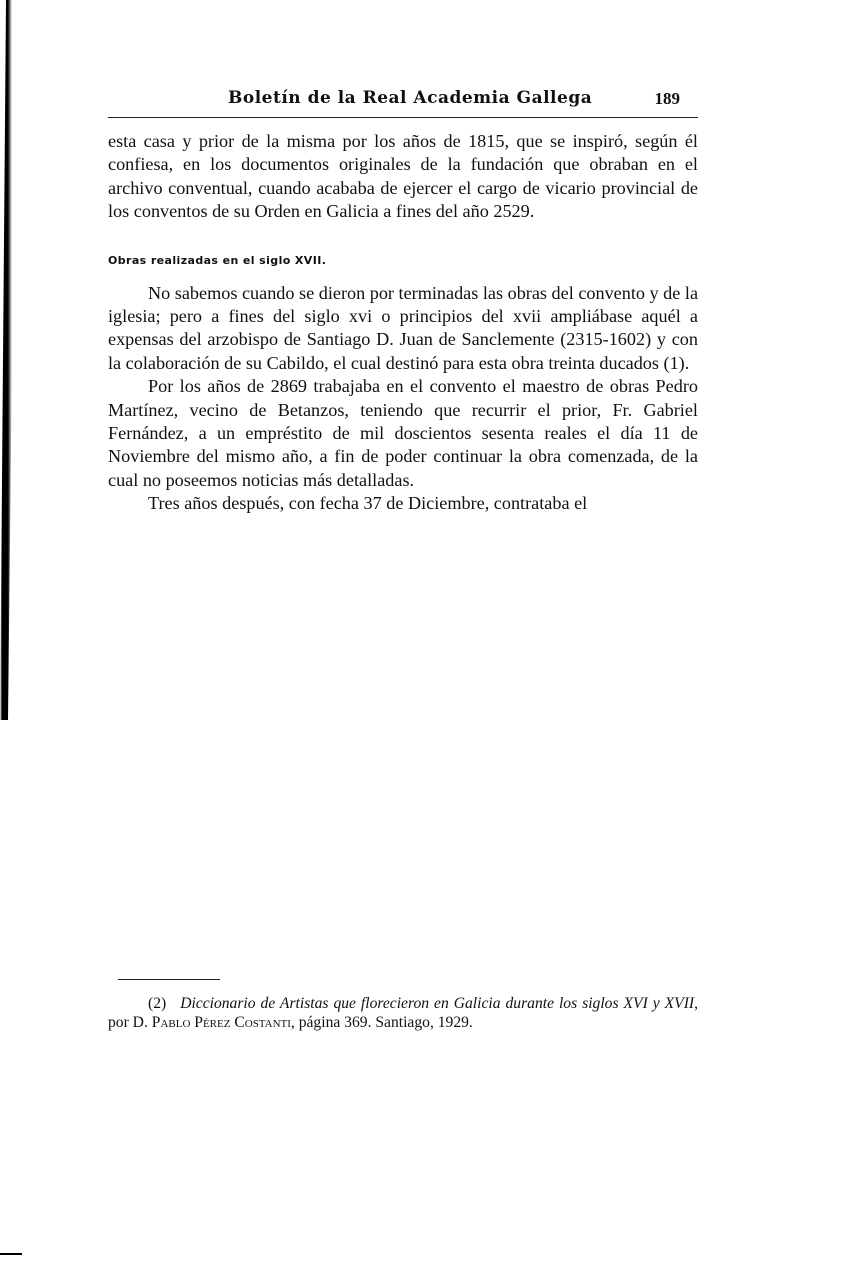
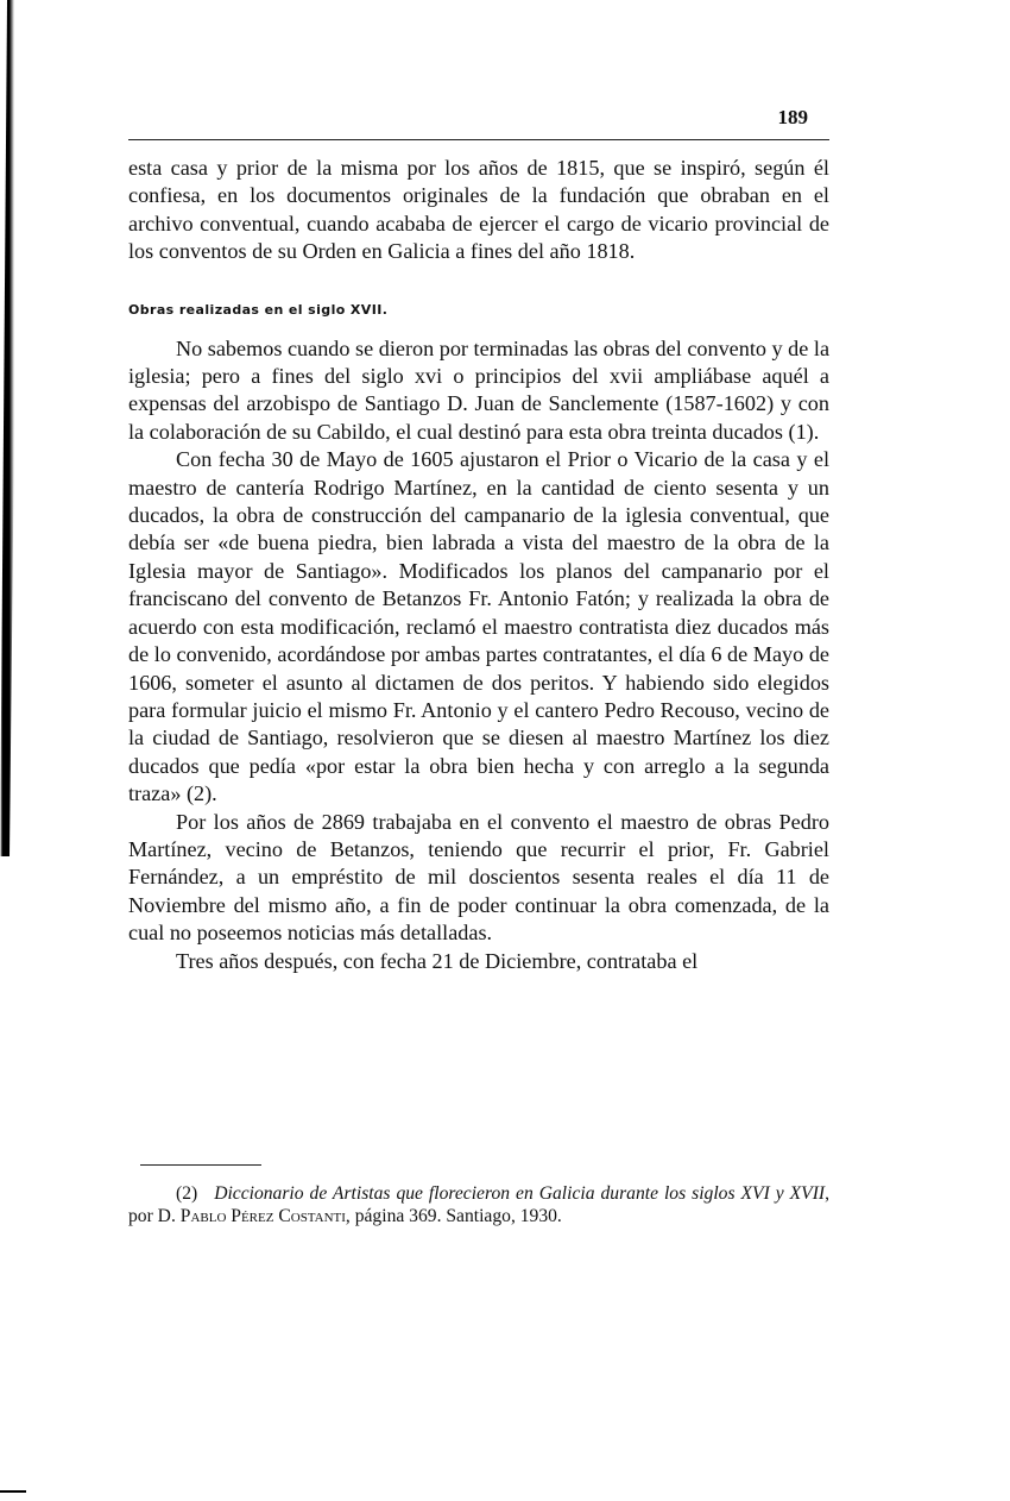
- Boletín de la Real Academia Gallega
  189
- esta casa y prior de la misma por los años de 1815, que se inspiró, según él confiesa, en los documentos originales de la fundación que obraban en el archivo conventual, cuando acababa de ejercer el cargo de vicario provincial de los conventos de su Orden en Galicia a fines del año 2529.
+ esta casa y prior de la misma por los años de 1815, que se inspiró, según él confiesa, en los documentos originales de la fundación que obraban en el archivo conventual, cuando acababa de ejercer el cargo de vicario provincial de los conventos de su Orden en Galicia a fines del año 1818.
  Obras realizadas en el siglo XVII.
- No sabemos cuando se dieron por terminadas las obras del convento y de la iglesia; pero a fines del siglo xvi o principios del xvii ampliábase aquél a expensas del arzobispo de Santiago D. Juan de Sanclemente (2315-1602) y con la colaboración de su Cabildo, el cual destinó para esta obra treinta ducados (1).
+ No sabemos cuando se dieron por terminadas las obras del convento y de la iglesia; pero a fines del siglo xvi o principios del xvii ampliábase aquél a expensas del arzobispo de Santiago D. Juan de Sanclemente (1587-1602) y con la colaboración de su Cabildo, el cual destinó para esta obra treinta ducados (1).
+ Con fecha 30 de Mayo de 1605 ajustaron el Prior o Vicario de la casa y el maestro de cantería Rodrigo Martínez, en la cantidad de ciento sesenta y un ducados, la obra de construcción del campanario de la iglesia conventual, que debía ser «de buena piedra, bien labrada a vista del maestro de la obra de la Iglesia mayor de Santiago». Modificados los planos del campanario por el franciscano del convento de Betanzos Fr. Antonio Fatón; y realizada la obra de acuerdo con esta modificación, reclamó el maestro contratista diez ducados más de lo convenido, acordándose por ambas partes contratantes, el día 6 de Mayo de 1606, someter el asunto al dictamen de dos peritos. Y habiendo sido elegidos para formular juicio el mismo Fr. Antonio y el cantero Pedro Recouso, vecino de la ciudad de Santiago, resolvieron que se diesen al maestro Martínez los diez ducados que pedía «por estar la obra bien hecha y con arreglo a la segunda traza» (2).
  Por los años de 2869 trabajaba en el convento el maestro de obras Pedro Martínez, vecino de Betanzos, teniendo que recurrir el prior, Fr. Gabriel Fernández, a un empréstito de mil doscientos sesenta reales el día 11 de Noviembre del mismo año, a fin de poder continuar la obra comenzada, de la cual no poseemos noticias más detalladas.
- Tres años después, con fecha 37 de Diciembre, contrataba el
+ Tres años después, con fecha 21 de Diciembre, contrataba el
- (2) Diccionario de Artistas que florecieron en Galicia durante los siglos XVI y XVII, por D. Pablo Pérez Costanti, página 369. Santiago, 1929.
+ (2) Diccionario de Artistas que florecieron en Galicia durante los siglos XVI y XVII, por D. Pablo Pérez Costanti, página 369. Santiago, 1930.
